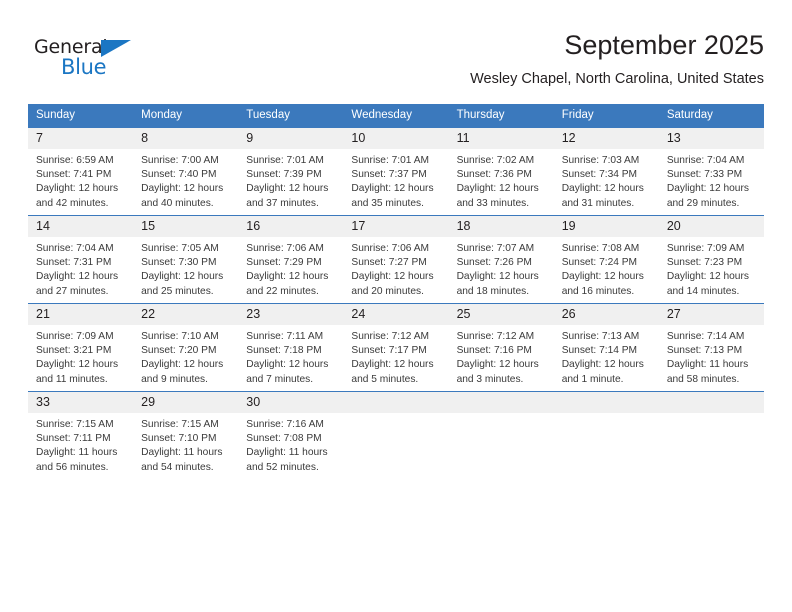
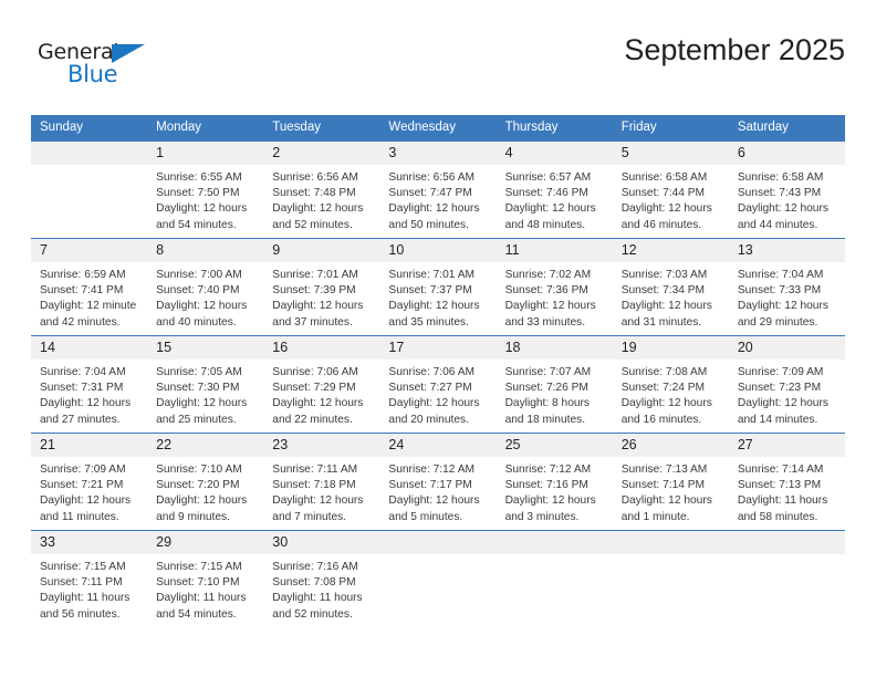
  General
  Blue
  September 2025
- Wesley Chapel, North Carolina, United States
  Sunday	Monday	Tuesday	Wednesday	Thursday	Friday	Saturday
+ 	1Sunrise: 6:55 AMSunset: 7:50 PMDaylight: 12 hours and 54 minutes.	2Sunrise: 6:56 AMSunset: 7:48 PMDaylight: 12 hours and 52 minutes.	3Sunrise: 6:56 AMSunset: 7:47 PMDaylight: 12 hours and 50 minutes.	4Sunrise: 6:57 AMSunset: 7:46 PMDaylight: 12 hours and 48 minutes.	5Sunrise: 6:58 AMSunset: 7:44 PMDaylight: 12 hours and 46 minutes.	6Sunrise: 6:58 AMSunset: 7:43 PMDaylight: 12 hours and 44 minutes.
- 7Sunrise: 6:59 AMSunset: 7:41 PMDaylight: 12 hours and 42 minutes.	8Sunrise: 7:00 AMSunset: 7:40 PMDaylight: 12 hours and 40 minutes.	9Sunrise: 7:01 AMSunset: 7:39 PMDaylight: 12 hours and 37 minutes.	10Sunrise: 7:01 AMSunset: 7:37 PMDaylight: 12 hours and 35 minutes.	11Sunrise: 7:02 AMSunset: 7:36 PMDaylight: 12 hours and 33 minutes.	12Sunrise: 7:03 AMSunset: 7:34 PMDaylight: 12 hours and 31 minutes.	13Sunrise: 7:04 AMSunset: 7:33 PMDaylight: 12 hours and 29 minutes.
+ 7Sunrise: 6:59 AMSunset: 7:41 PMDaylight: 12 minute and 42 minutes.	8Sunrise: 7:00 AMSunset: 7:40 PMDaylight: 12 hours and 40 minutes.	9Sunrise: 7:01 AMSunset: 7:39 PMDaylight: 12 hours and 37 minutes.	10Sunrise: 7:01 AMSunset: 7:37 PMDaylight: 12 hours and 35 minutes.	11Sunrise: 7:02 AMSunset: 7:36 PMDaylight: 12 hours and 33 minutes.	12Sunrise: 7:03 AMSunset: 7:34 PMDaylight: 12 hours and 31 minutes.	13Sunrise: 7:04 AMSunset: 7:33 PMDaylight: 12 hours and 29 minutes.
- 14Sunrise: 7:04 AMSunset: 7:31 PMDaylight: 12 hours and 27 minutes.	15Sunrise: 7:05 AMSunset: 7:30 PMDaylight: 12 hours and 25 minutes.	16Sunrise: 7:06 AMSunset: 7:29 PMDaylight: 12 hours and 22 minutes.	17Sunrise: 7:06 AMSunset: 7:27 PMDaylight: 12 hours and 20 minutes.	18Sunrise: 7:07 AMSunset: 7:26 PMDaylight: 12 hours and 18 minutes.	19Sunrise: 7:08 AMSunset: 7:24 PMDaylight: 12 hours and 16 minutes.	20Sunrise: 7:09 AMSunset: 7:23 PMDaylight: 12 hours and 14 minutes.
+ 14Sunrise: 7:04 AMSunset: 7:31 PMDaylight: 12 hours and 27 minutes.	15Sunrise: 7:05 AMSunset: 7:30 PMDaylight: 12 hours and 25 minutes.	16Sunrise: 7:06 AMSunset: 7:29 PMDaylight: 12 hours and 22 minutes.	17Sunrise: 7:06 AMSunset: 7:27 PMDaylight: 12 hours and 20 minutes.	18Sunrise: 7:07 AMSunset: 7:26 PMDaylight: 8 hours and 18 minutes.	19Sunrise: 7:08 AMSunset: 7:24 PMDaylight: 12 hours and 16 minutes.	20Sunrise: 7:09 AMSunset: 7:23 PMDaylight: 12 hours and 14 minutes.
- 21Sunrise: 7:09 AMSunset: 3:21 PMDaylight: 12 hours and 11 minutes.	22Sunrise: 7:10 AMSunset: 7:20 PMDaylight: 12 hours and 9 minutes.	23Sunrise: 7:11 AMSunset: 7:18 PMDaylight: 12 hours and 7 minutes.	24Sunrise: 7:12 AMSunset: 7:17 PMDaylight: 12 hours and 5 minutes.	25Sunrise: 7:12 AMSunset: 7:16 PMDaylight: 12 hours and 3 minutes.	26Sunrise: 7:13 AMSunset: 7:14 PMDaylight: 12 hours and 1 minute.	27Sunrise: 7:14 AMSunset: 7:13 PMDaylight: 11 hours and 58 minutes.
+ 21Sunrise: 7:09 AMSunset: 7:21 PMDaylight: 12 hours and 11 minutes.	22Sunrise: 7:10 AMSunset: 7:20 PMDaylight: 12 hours and 9 minutes.	23Sunrise: 7:11 AMSunset: 7:18 PMDaylight: 12 hours and 7 minutes.	24Sunrise: 7:12 AMSunset: 7:17 PMDaylight: 12 hours and 5 minutes.	25Sunrise: 7:12 AMSunset: 7:16 PMDaylight: 12 hours and 3 minutes.	26Sunrise: 7:13 AMSunset: 7:14 PMDaylight: 12 hours and 1 minute.	27Sunrise: 7:14 AMSunset: 7:13 PMDaylight: 11 hours and 58 minutes.
  33Sunrise: 7:15 AMSunset: 7:11 PMDaylight: 11 hours and 56 minutes.	29Sunrise: 7:15 AMSunset: 7:10 PMDaylight: 11 hours and 54 minutes.	30Sunrise: 7:16 AMSunset: 7:08 PMDaylight: 11 hours and 52 minutes.
